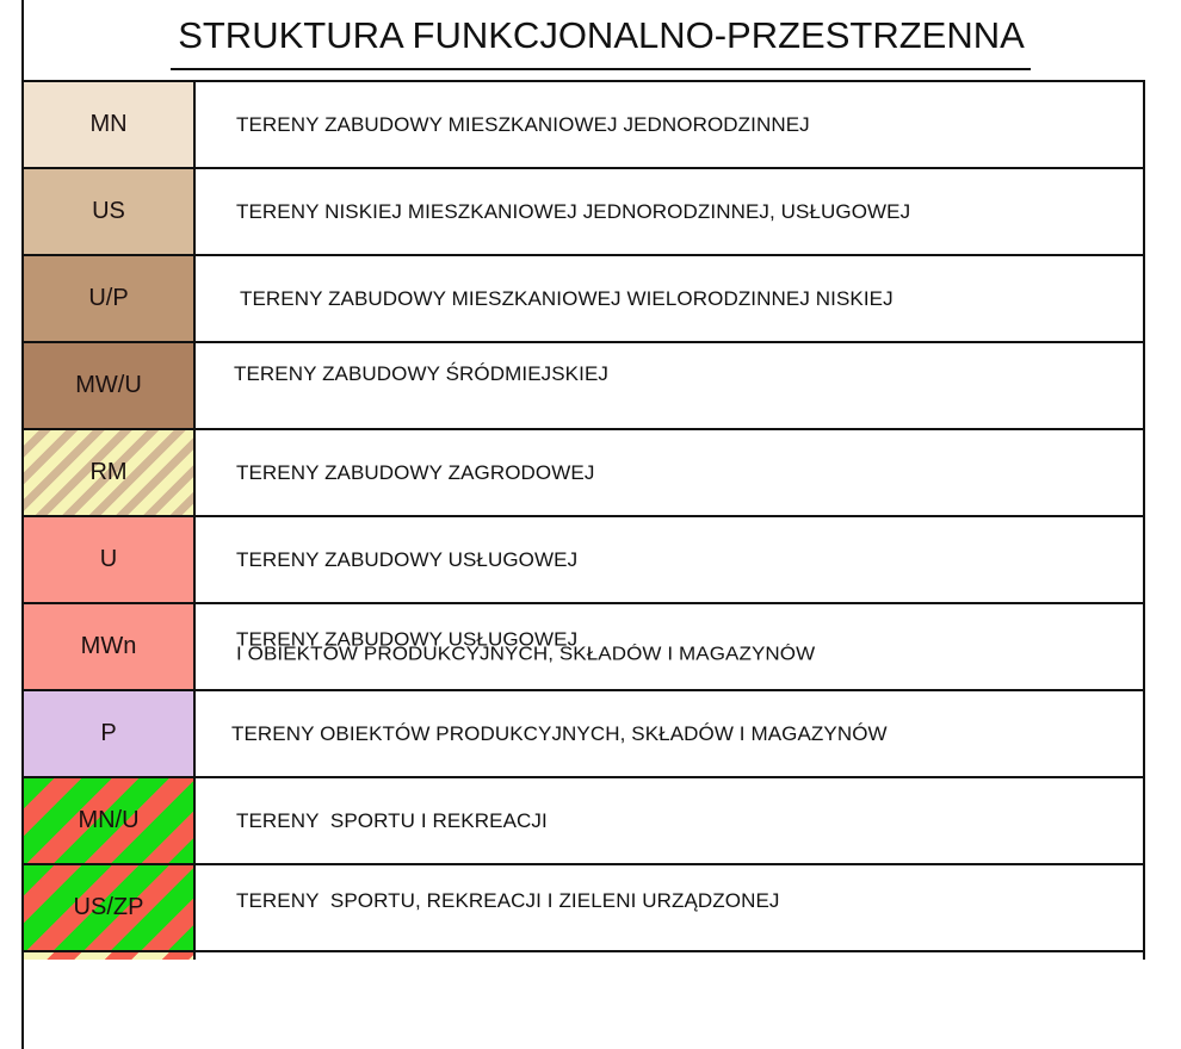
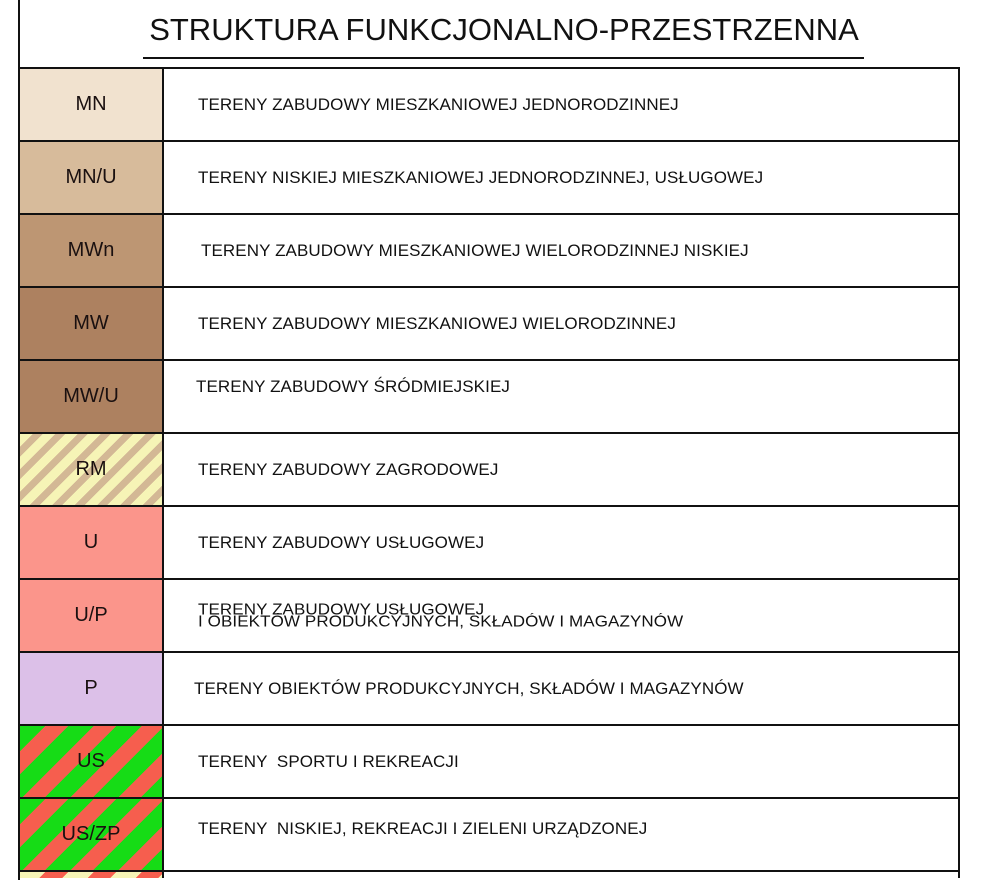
  STRUKTURA FUNKCJONALNO-PRZESTRZENNA
  MN
  TERENY ZABUDOWY MIESZKANIOWEJ JEDNORODZINNEJ
- US
+ MN/U
  TERENY NISKIEJ MIESZKANIOWEJ JEDNORODZINNEJ, USŁUGOWEJ
- U/P
+ MWn
  TERENY ZABUDOWY MIESZKANIOWEJ WIELORODZINNEJ NISKIEJ
+ MW
+ TERENY ZABUDOWY MIESZKANIOWEJ WIELORODZINNEJ
  MW/U
  TERENY ZABUDOWY ŚRÓDMIEJSKIEJ
  RM
  TERENY ZABUDOWY ZAGRODOWEJ
  U
  TERENY ZABUDOWY USŁUGOWEJ
- MWn
+ U/P
  TERENY ZABUDOWY USŁUGOWEJ
  I OBIEKTÓW PRODUKCYJNYCH, SKŁADÓW I MAGAZYNÓW
  P
  TERENY OBIEKTÓW PRODUKCYJNYCH, SKŁADÓW I MAGAZYNÓW
- MN/U
+ US
  TERENY SPORTU I REKREACJI
  US/ZP
- TERENY SPORTU, REKREACJI I ZIELENI URZĄDZONEJ
+ TERENY NISKIEJ, REKREACJI I ZIELENI URZĄDZONEJ
